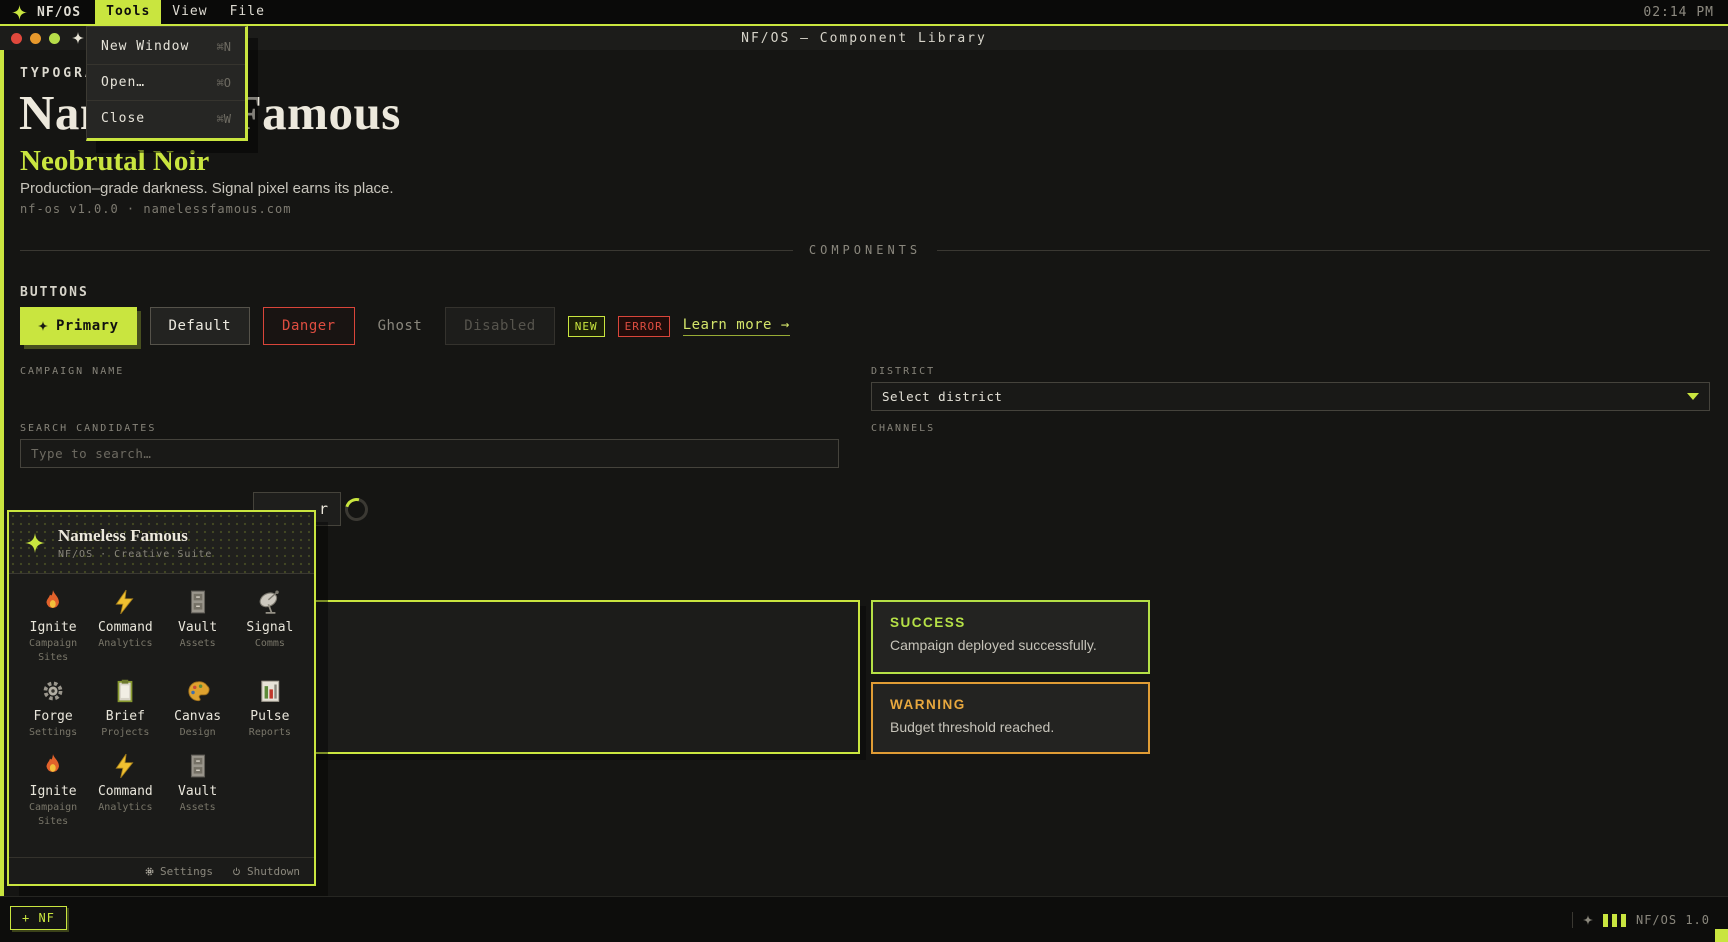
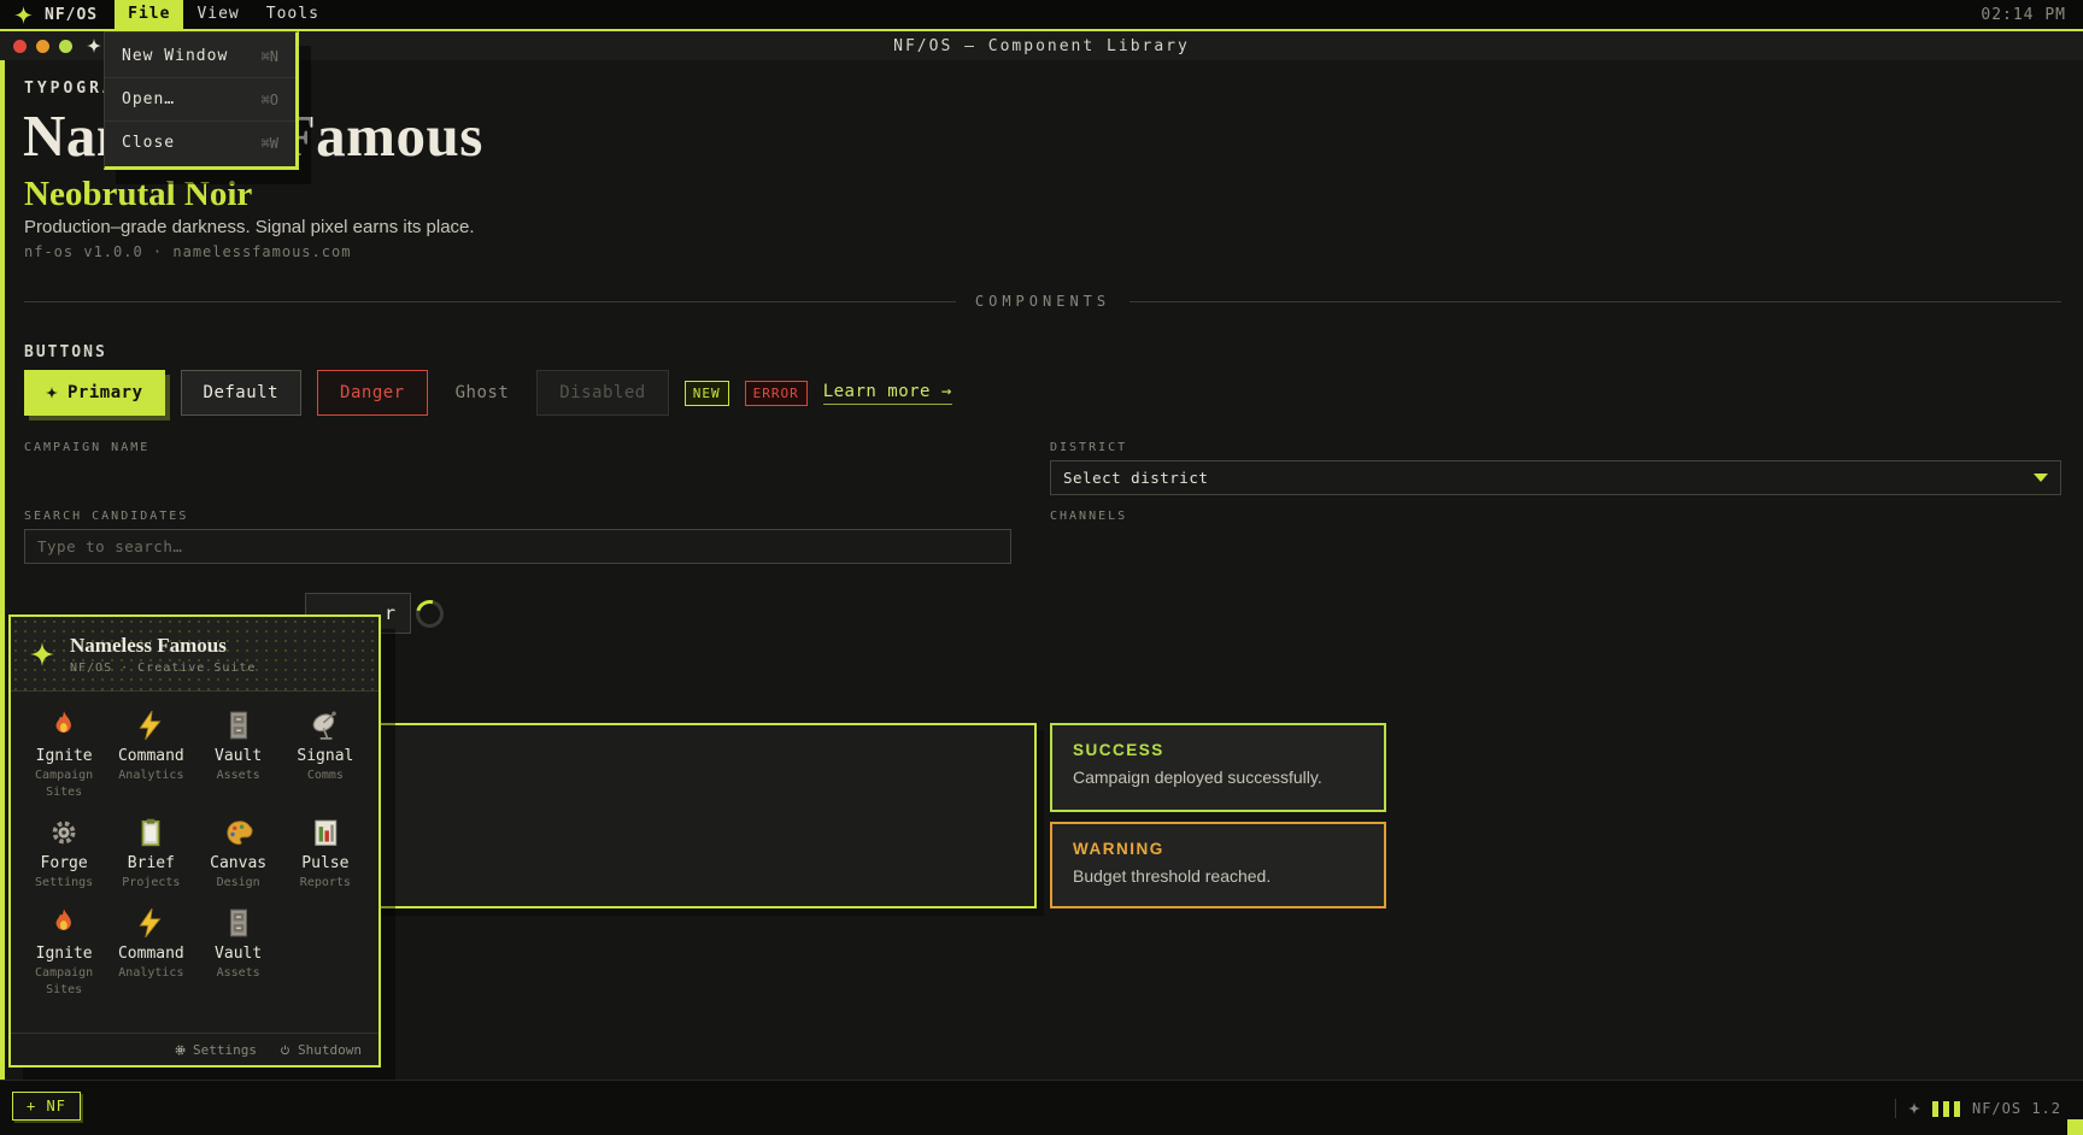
  NF/OS
- Tools
+ File
  View
- File
+ Tools
  02:14 PM
  NF/OS — Component Library
  Neobrutal Noir
  Production–grade darkness. Signal pixel earns its place.
  nf-os v1.0.0 · namelessfamous.com
  COMPONENTS
  BUTTONS
  Primary
  Default
  Danger
  Ghost
  Disabled
  NEW
  ERROR
  Learn more →
  CAMPAIGN NAME
  DISTRICT
  Select district
  SEARCH CANDIDATES
  Type to search…
  CHANNELS
  r
  SUCCESS
  Campaign deployed successfully.
  WARNING
  Budget threshold reached.
  Nameless Famous
  NF/OS · Creative Suite
  Ignite
  Campaign Sites
  Command
  Analytics
  Vault
  Assets
  Signal
  Comms
  Forge
  Settings
  Brief
  Projects
  Canvas
  Design
  Pulse
  Reports
  Ignite
  Campaign Sites
  Command
  Analytics
  Vault
  Assets
  Settings
  Shutdown
  + NF
- NF/OS 1.0
+ NF/OS 1.2
  New Window
  ⌘N
  Open…
  ⌘O
  Close
  ⌘W
